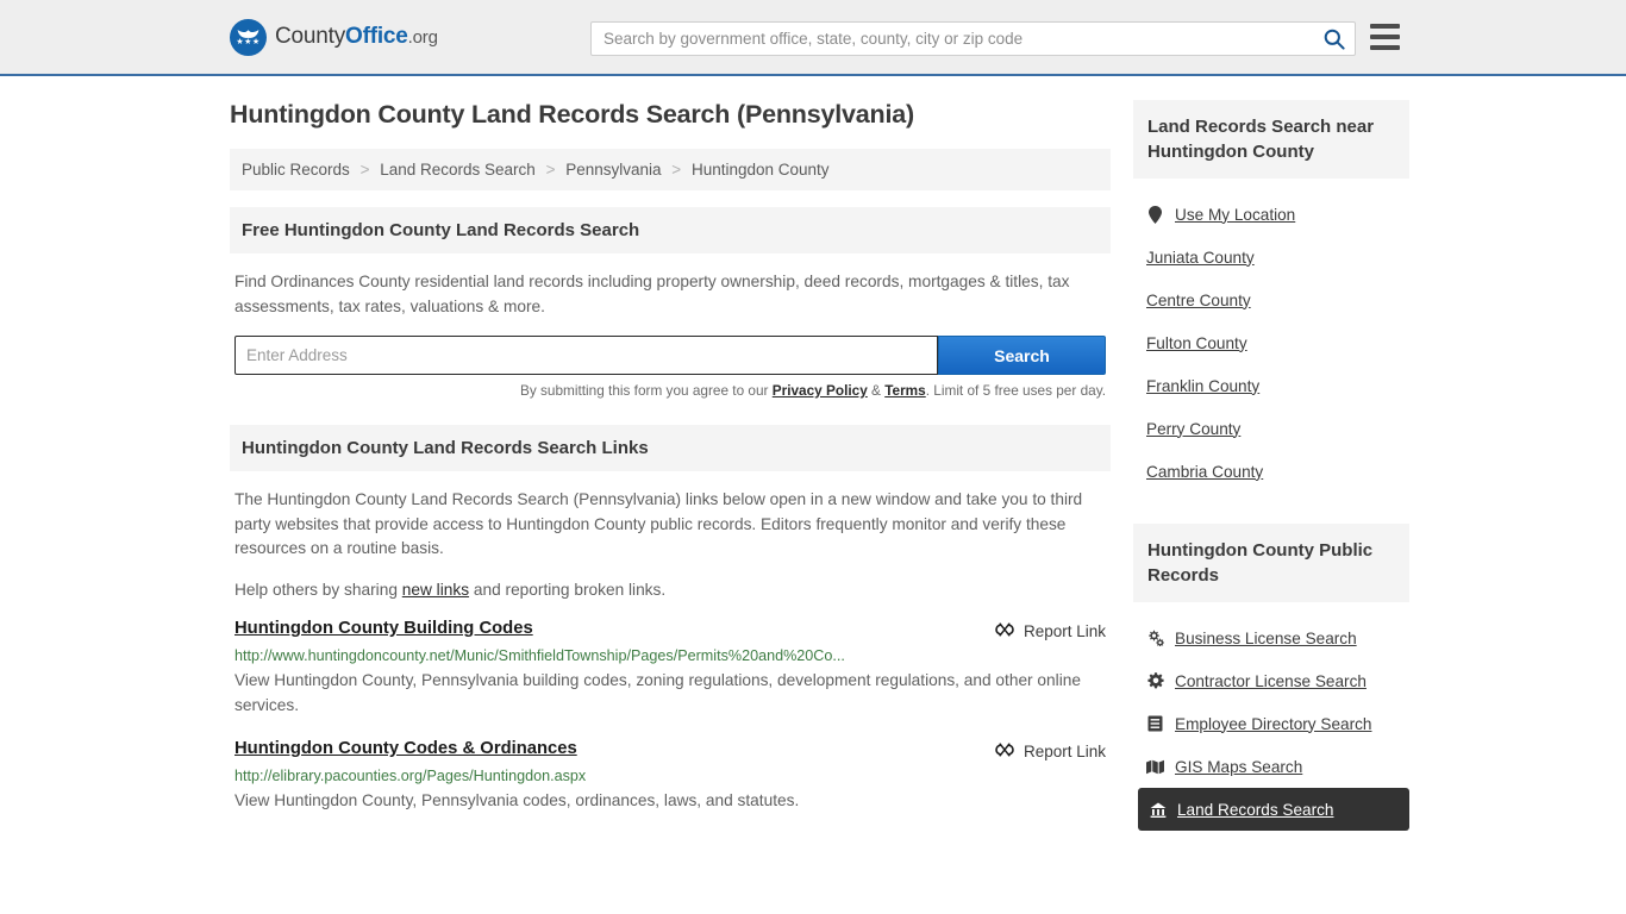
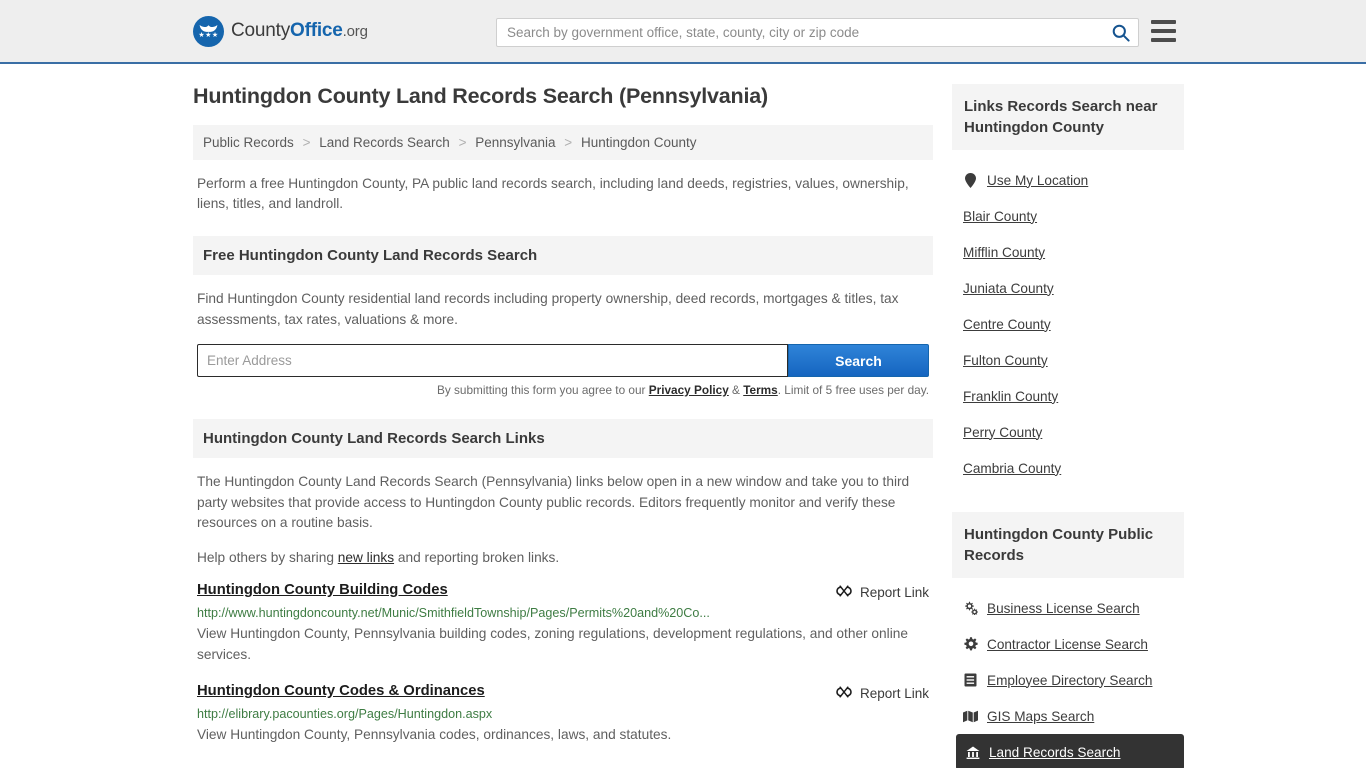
  CountyOffice.org
  Search by government office, state, county, city or zip code
  Huntingdon County Land Records Search (Pennsylvania)
  Public Records > Land Records Search > Pennsylvania > Huntingdon County
+ Perform a free Huntingdon County, PA public land records search, including land deeds, registries, values, ownership, liens, titles, and landroll.
  Free Huntingdon County Land Records Search
- Find Ordinances County residential land records including property ownership, deed records, mortgages & titles, tax assessments, tax rates, valuations & more.
+ Find Huntingdon County residential land records including property ownership, deed records, mortgages & titles, tax assessments, tax rates, valuations & more.
  Enter Address
  Search
  By submitting this form you agree to our Privacy Policy & Terms. Limit of 5 free uses per day.
  Huntingdon County Land Records Search Links
  The Huntingdon County Land Records Search (Pennsylvania) links below open in a new window and take you to third party websites that provide access to Huntingdon County public records. Editors frequently monitor and verify these resources on a routine basis.
  Help others by sharing new links and reporting broken links.
  Huntingdon County Building Codes
  Report Link
  http://www.huntingdoncounty.net/Munic/SmithfieldTownship/Pages/Permits%20and%20Co...
  View Huntingdon County, Pennsylvania building codes, zoning regulations, development regulations, and other online services.
  Huntingdon County Codes & Ordinances
  Report Link
  http://elibrary.pacounties.org/Pages/Huntingdon.aspx
  View Huntingdon County, Pennsylvania codes, ordinances, laws, and statutes.
- Land Records Search near Huntingdon County
+ Links Records Search near Huntingdon County
  Use My Location
+ Blair County
+ Mifflin County
  Juniata County
  Centre County
  Fulton County
  Franklin County
  Perry County
  Cambria County
  Huntingdon County Public Records
  Business License Search
  Contractor License Search
  Employee Directory Search
  GIS Maps Search
  Land Records Search
